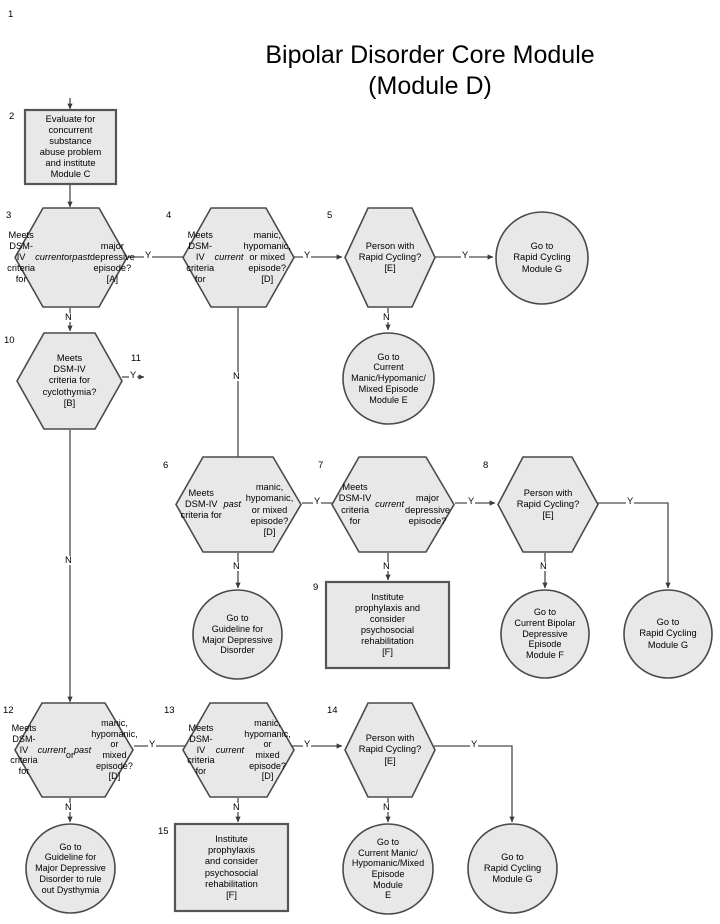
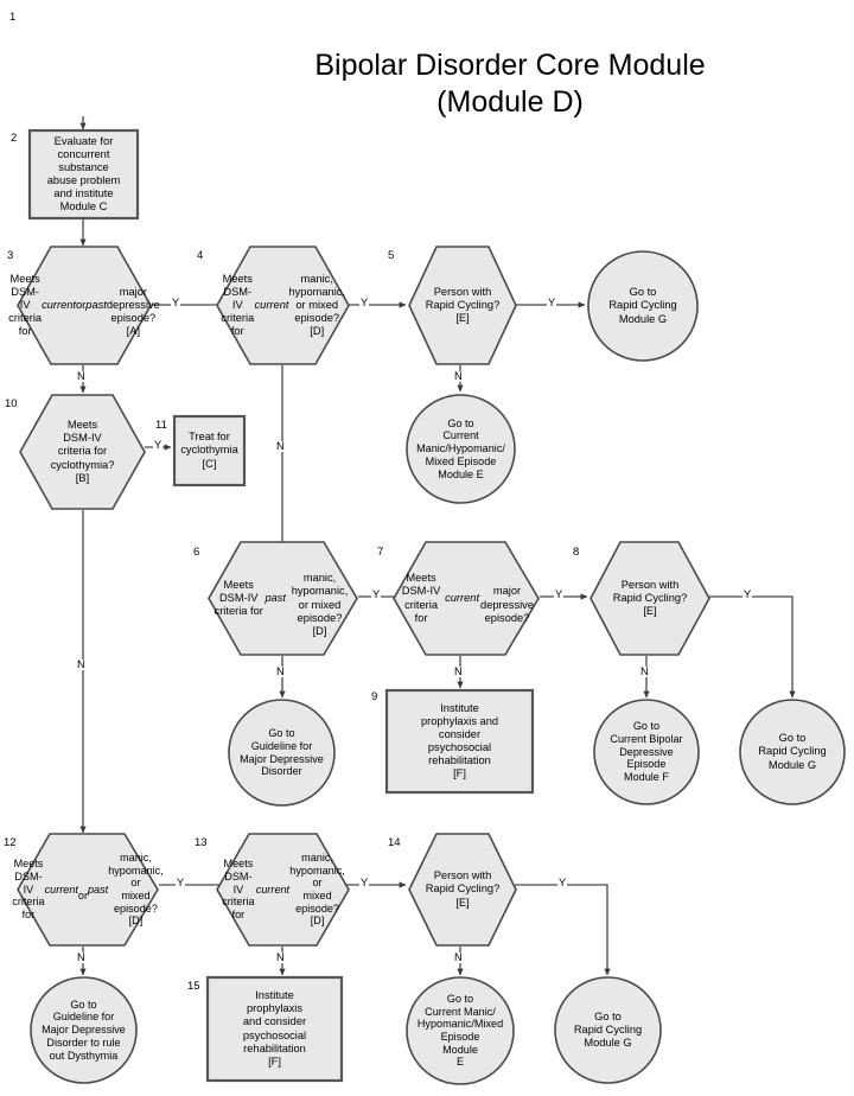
  Bipolar Disorder Core Module (Module D)
  1
  Evaluate for
  concurrent
  substance
  abuse problem
  and institute
  Module C
  2
  Meets
  DSM-IV
  criteria for
  current
  or
  past
  major
  depressive
  episode?
  [A]
  3
  Meets
  DSM-IV
  criteria for
  current
  manic,
  hypomanic,
  or mixed
  episode?
  [D]
  4
  Person with
  Rapid Cycling?
  [E]
  5
  Go to
  Rapid Cycling
  Module G
  Go to
  Current
  Manic/Hypomanic/
  Mixed Episode
  Module E
  Meets
  DSM-IV
  criteria for
  cyclothymia?
  [B]
  10
+ Treat for
+ cyclothymia
+ [C]
  11
  Meets DSM-IV
  criteria for
  past
  manic, hypomanic,
  or mixed episode?
  [D]
  6
  Go to
  Guideline for
  Major Depressive
  Disorder
  Meets DSM-IV
  criteria for
  current
  major depressive
  episode?
  7
  Institute
  prophylaxis and
  consider
  psychosocial
  rehabilitation
  [F]
  9
  Person with
  Rapid Cycling?
  [E]
  8
  Go to
  Current Bipolar
  Depressive
  Episode
  Module F
  Go to
  Rapid Cycling
  Module G
  Meets
  DSM-IV
  criteria for
  current
  or
  past
  manic,
  hypomanic, or
  mixed episode?
  [D]
  12
  Go to
  Guideline for
  Major Depressive
  Disorder to rule
  out Dysthymia
  Meets
  DSM-IV
  criteria for
  current
  manic,
  hypomanic, or
  mixed episode?
  [D]
  13
  Institute
  prophylaxis
  and consider
  psychosocial
  rehabilitation
  [F]
  15
  Person with
  Rapid Cycling?
  [E]
  14
  Go to
  Current Manic/
  Hypomanic/Mixed
  Episode
  Module
  E
  Go to
  Rapid Cycling
  Module G
  N
  Y
  Y
  N
  Y
  N
  Y
  N
  Y
  N
  Y
  N
  Y
  N
  Y
  N
  Y
  N
  Y
  N
